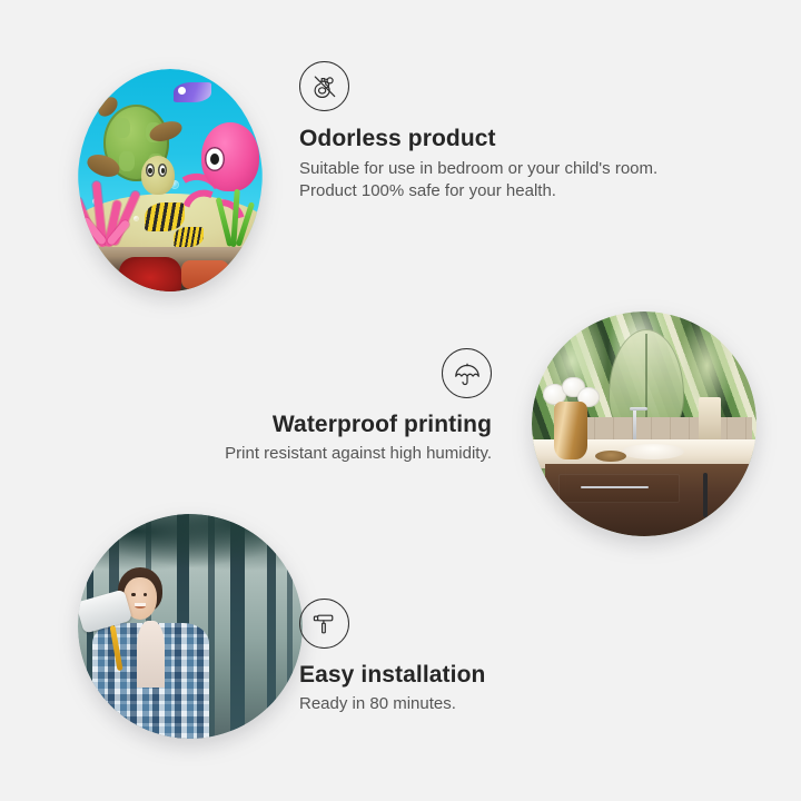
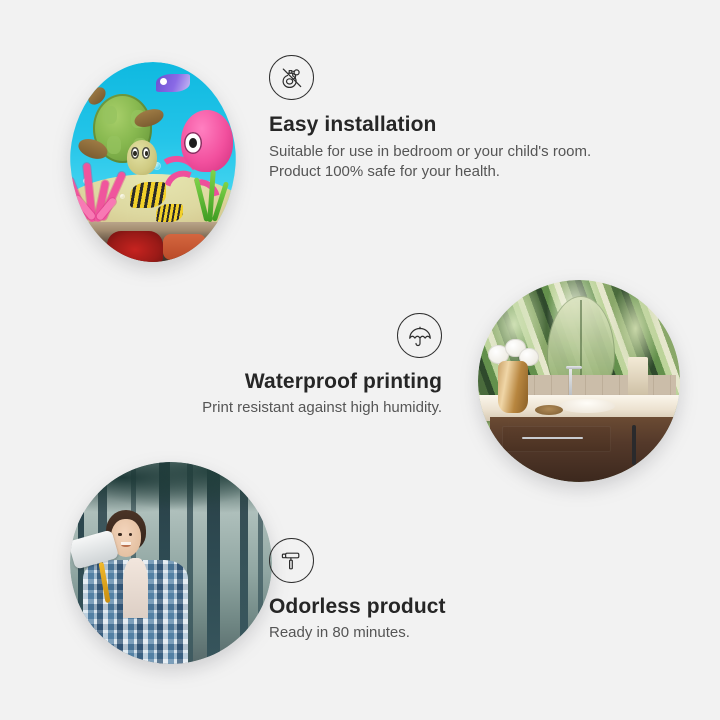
- Odorless product
+ Easy installation
  Suitable for use in bedroom or your child's room. Product 100% safe for your health.
  Waterproof printing
  Print resistant against high humidity.
- Easy installation
+ Odorless product
  Ready in 80 minutes.
